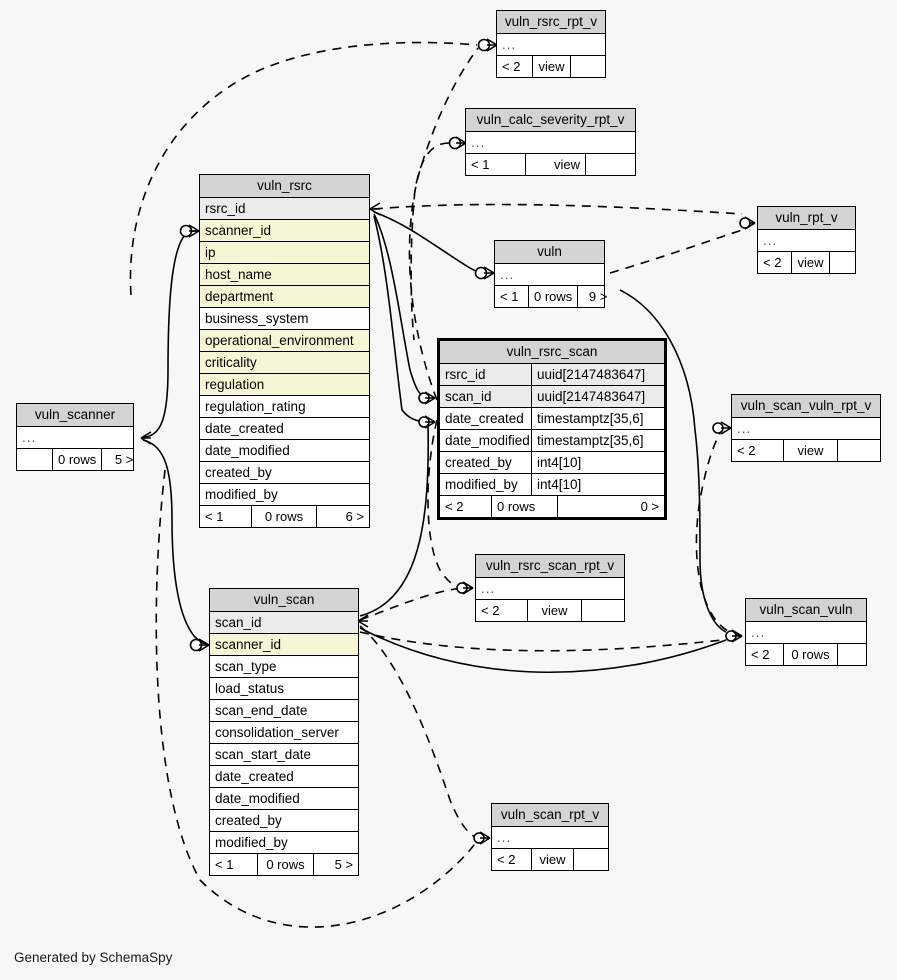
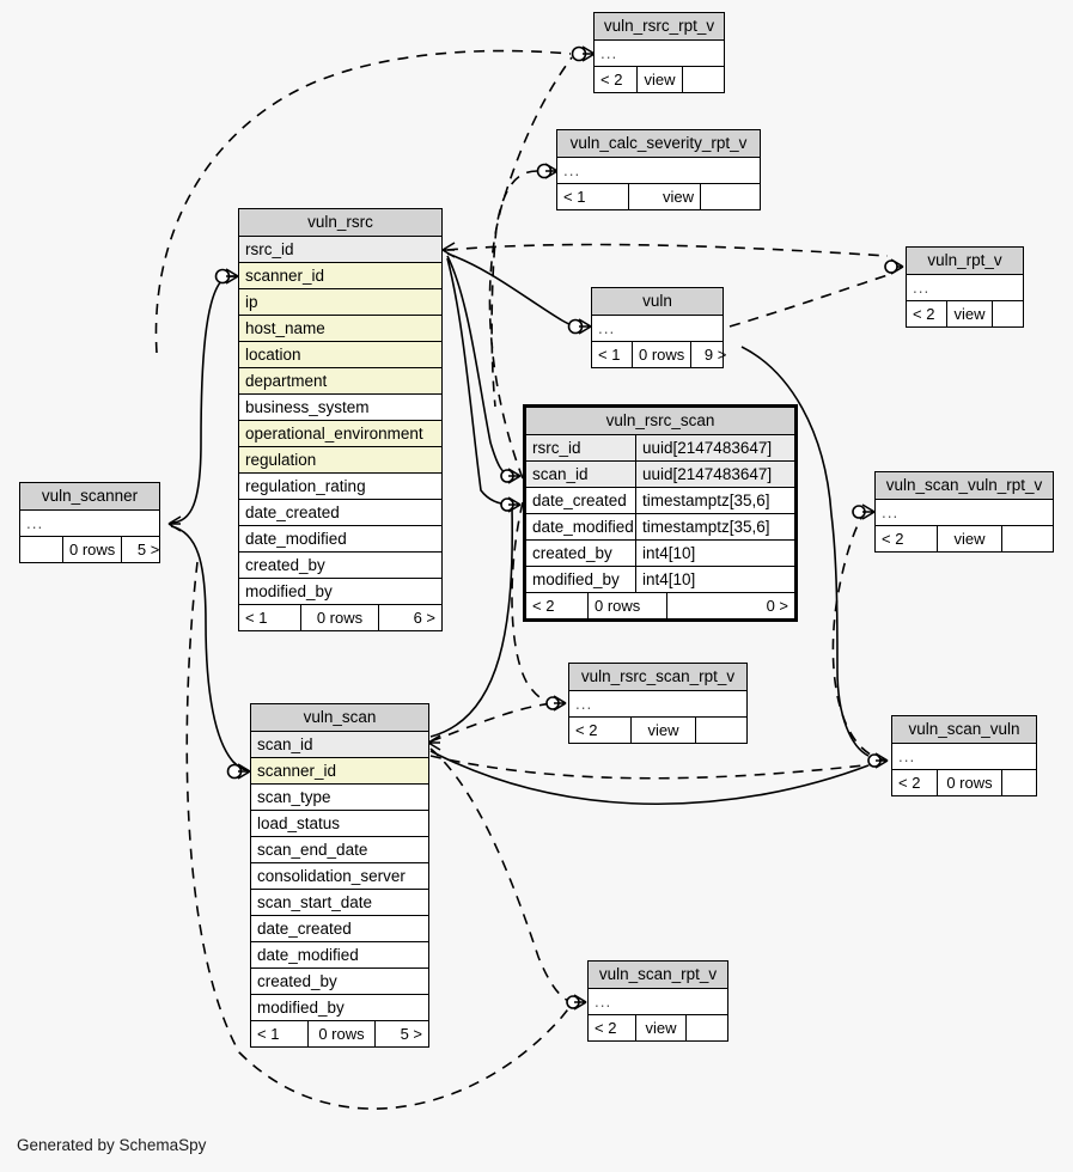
  vuln_rsrc
  rsrc_id
  scanner_id
  ip
  host_name
+ location
  department
  business_system
  operational_environment
- criticality
  regulation
  regulation_rating
  date_created
  date_modified
  created_by
  modified_by
  < 1
  0 rows
  6 >
  vuln_rsrc_scan
  rsrc_id
  uuid[2147483647]
  scan_id
  uuid[2147483647]
  date_created
  timestamptz[35,6]
  date_modified
  timestamptz[35,6]
  created_by
  int4[10]
  modified_by
  int4[10]
  < 2
  0 rows
  0 >
  vuln_scan
  scan_id
  scanner_id
  scan_type
  load_status
  scan_end_date
  consolidation_server
  scan_start_date
  date_created
  date_modified
  created_by
  modified_by
  < 1
  0 rows
  5 >
  vuln_scanner
  ...
  0 rows
  5 >
  vuln
  ...
  < 1
  0 rows
  9 >
  vuln_scan_vuln
  ...
  < 2
  0 rows
  vuln_rsrc_rpt_v
  ...
  < 2
  view
  vuln_calc_severity_rpt_v
  ...
  < 1
  view
  vuln_rpt_v
  ...
  < 2
  view
  vuln_scan_vuln_rpt_v
  ...
  < 2
  view
  vuln_rsrc_scan_rpt_v
  ...
  < 2
  view
  vuln_scan_rpt_v
  ...
  < 2
  view
  Generated by SchemaSpy
